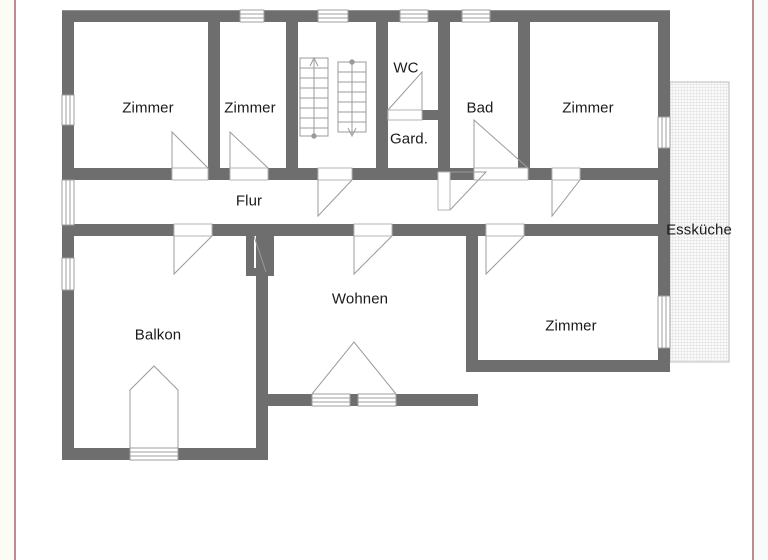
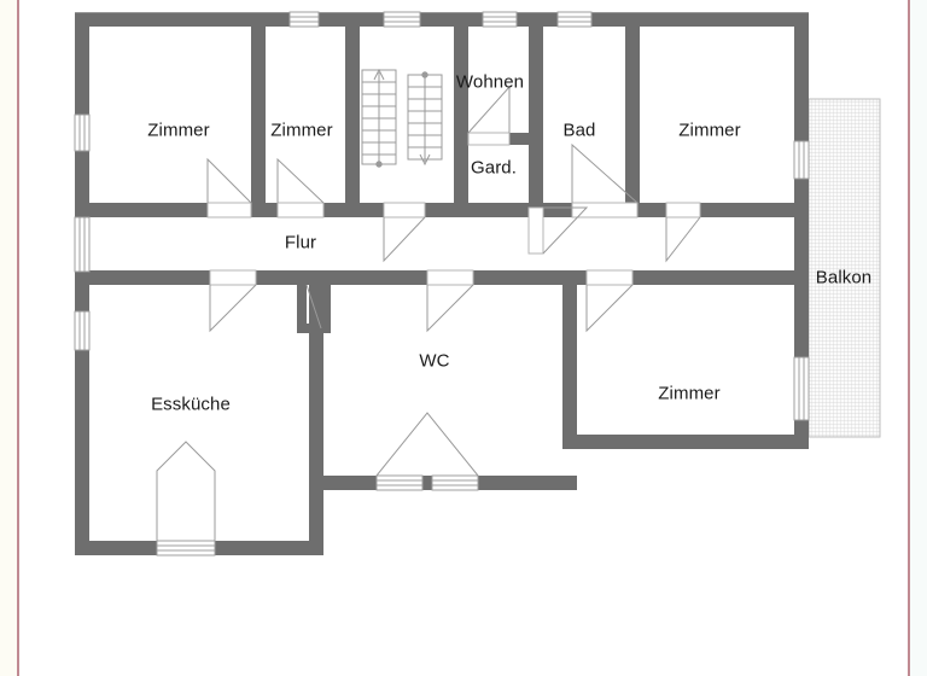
  Zimmer
  Zimmer
- WC
+ Wohnen
  Gard.
  Bad
  Zimmer
  Flur
- Essküche
+ Balkon
- Wohnen
+ WC
  Zimmer
- Balkon
+ Essküche
